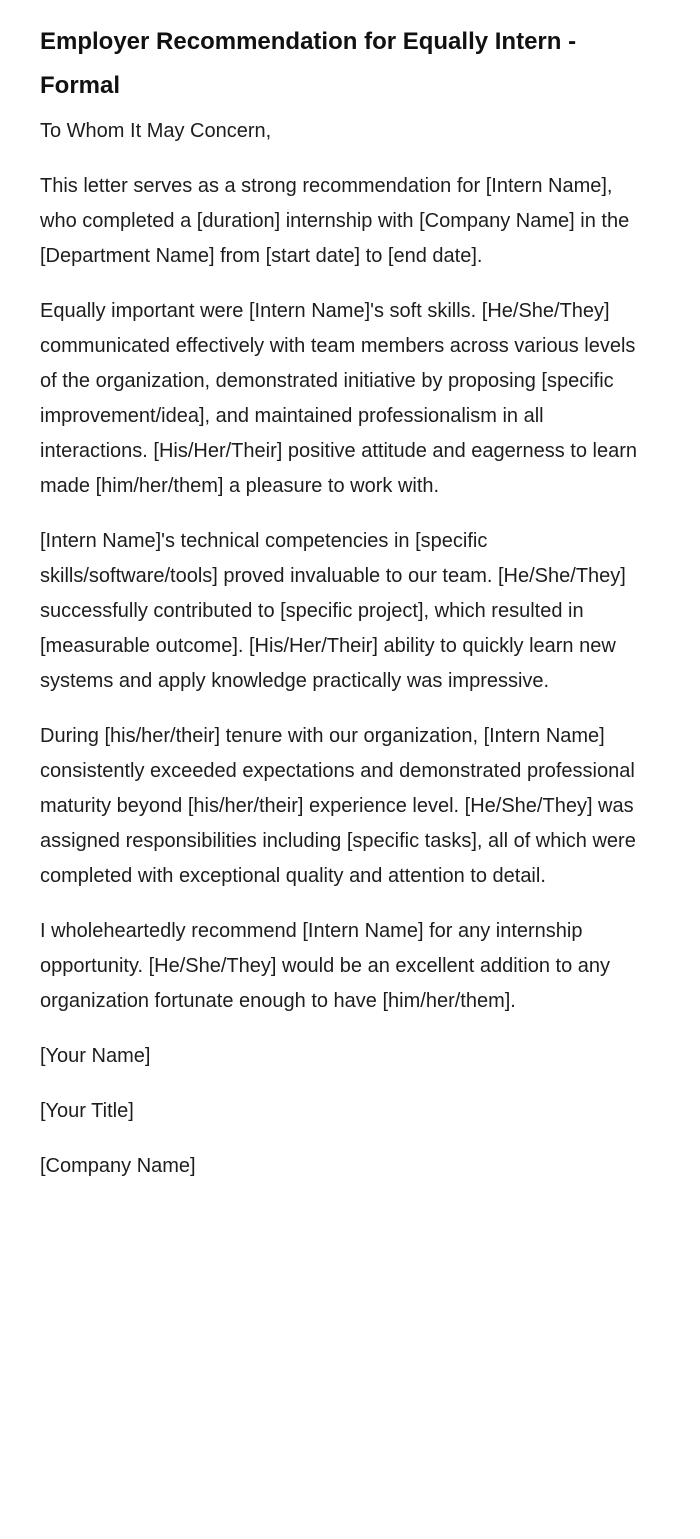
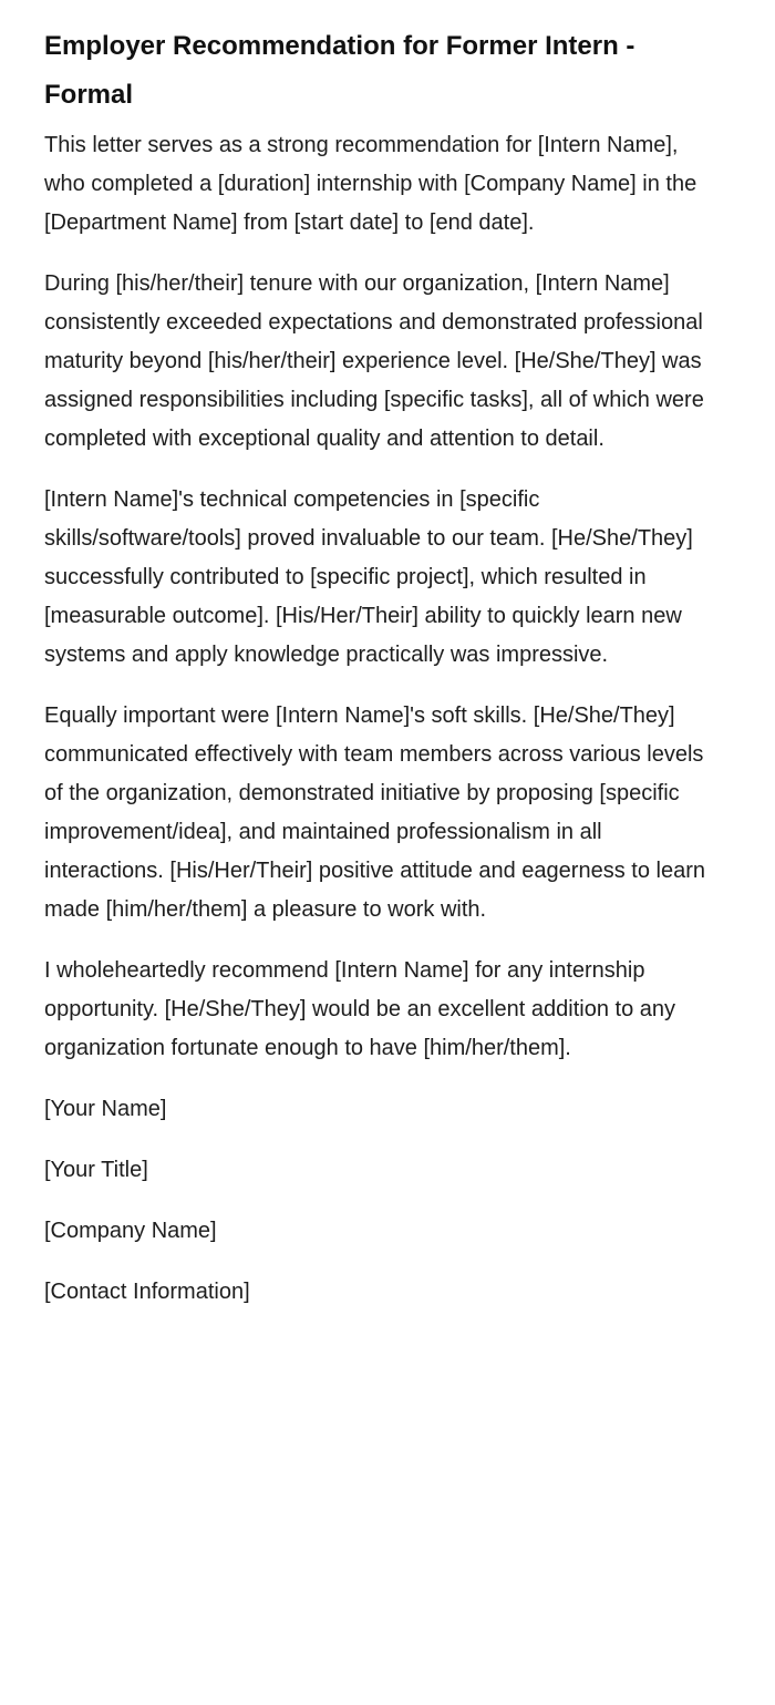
- Employer Recommendation for Equally Intern - Formal
+ Employer Recommendation for Former Intern - Formal
- To Whom It May Concern,
  This letter serves as a strong recommendation for [Intern Name], who completed a [duration] internship with [Company Name] in the [Department Name] from [start date] to [end date].
- Equally important were [Intern Name]'s soft skills. [He/She/They] communicated effectively with team members across various levels of the organization, demonstrated initiative by proposing [specific improvement/idea], and maintained professionalism in all interactions. [His/Her/Their] positive attitude and eagerness to learn made [him/her/them] a pleasure to work with.
+ During [his/her/their] tenure with our organization, [Intern Name] consistently exceeded expectations and demonstrated professional maturity beyond [his/her/their] experience level. [He/She/They] was assigned responsibilities including [specific tasks], all of which were completed with exceptional quality and attention to detail.
  [Intern Name]'s technical competencies in [specific skills/software/tools] proved invaluable to our team. [He/She/They] successfully contributed to [specific project], which resulted in [measurable outcome]. [His/Her/Their] ability to quickly learn new systems and apply knowledge practically was impressive.
- During [his/her/their] tenure with our organization, [Intern Name] consistently exceeded expectations and demonstrated professional maturity beyond [his/her/their] experience level. [He/She/They] was assigned responsibilities including [specific tasks], all of which were completed with exceptional quality and attention to detail.
+ Equally important were [Intern Name]'s soft skills. [He/She/They] communicated effectively with team members across various levels of the organization, demonstrated initiative by proposing [specific improvement/idea], and maintained professionalism in all interactions. [His/Her/Their] positive attitude and eagerness to learn made [him/her/them] a pleasure to work with.
  I wholeheartedly recommend [Intern Name] for any internship opportunity. [He/She/They] would be an excellent addition to any organization fortunate enough to have [him/her/them].
  [Your Name]
  [Your Title]
  [Company Name]
+ [Contact Information]
